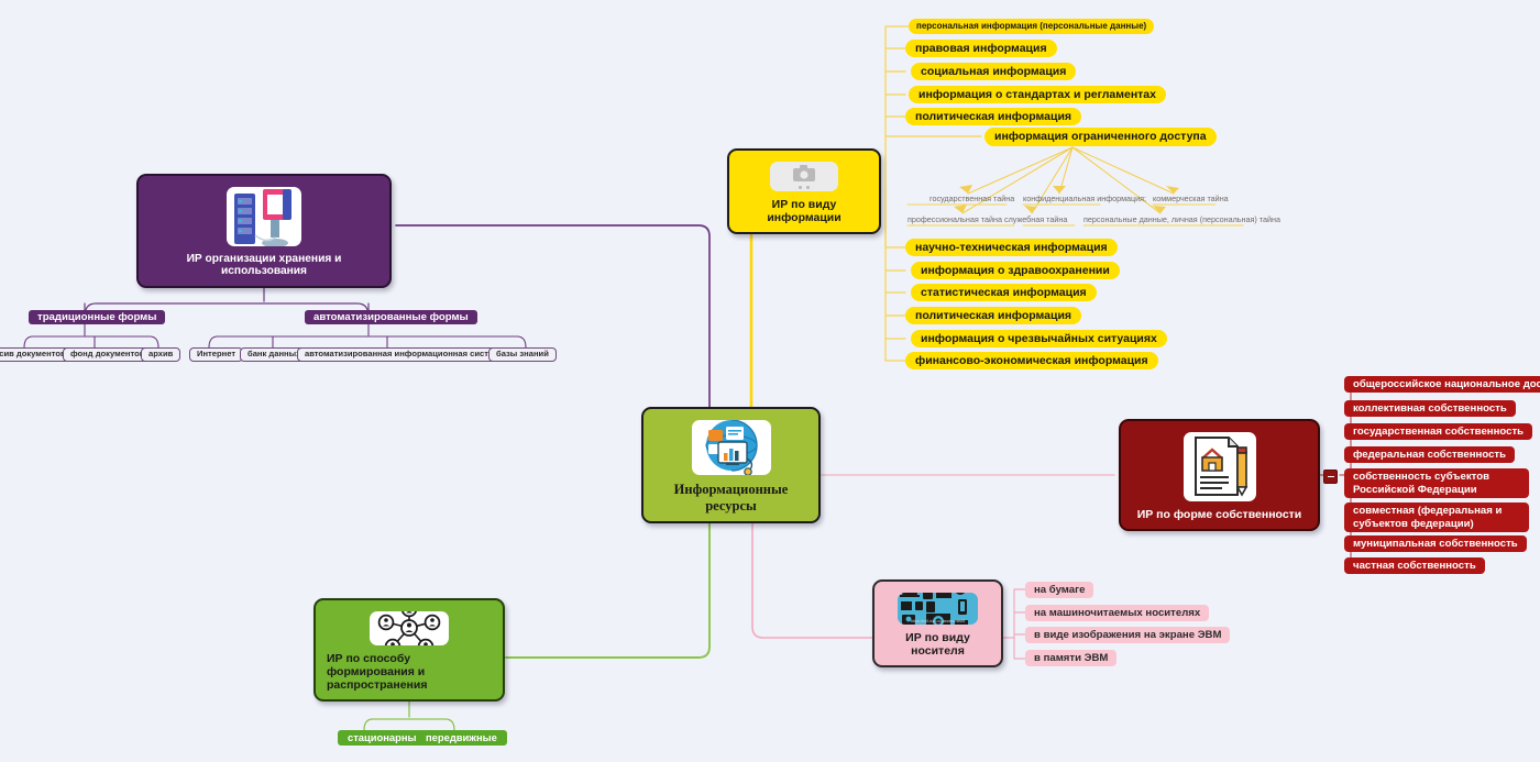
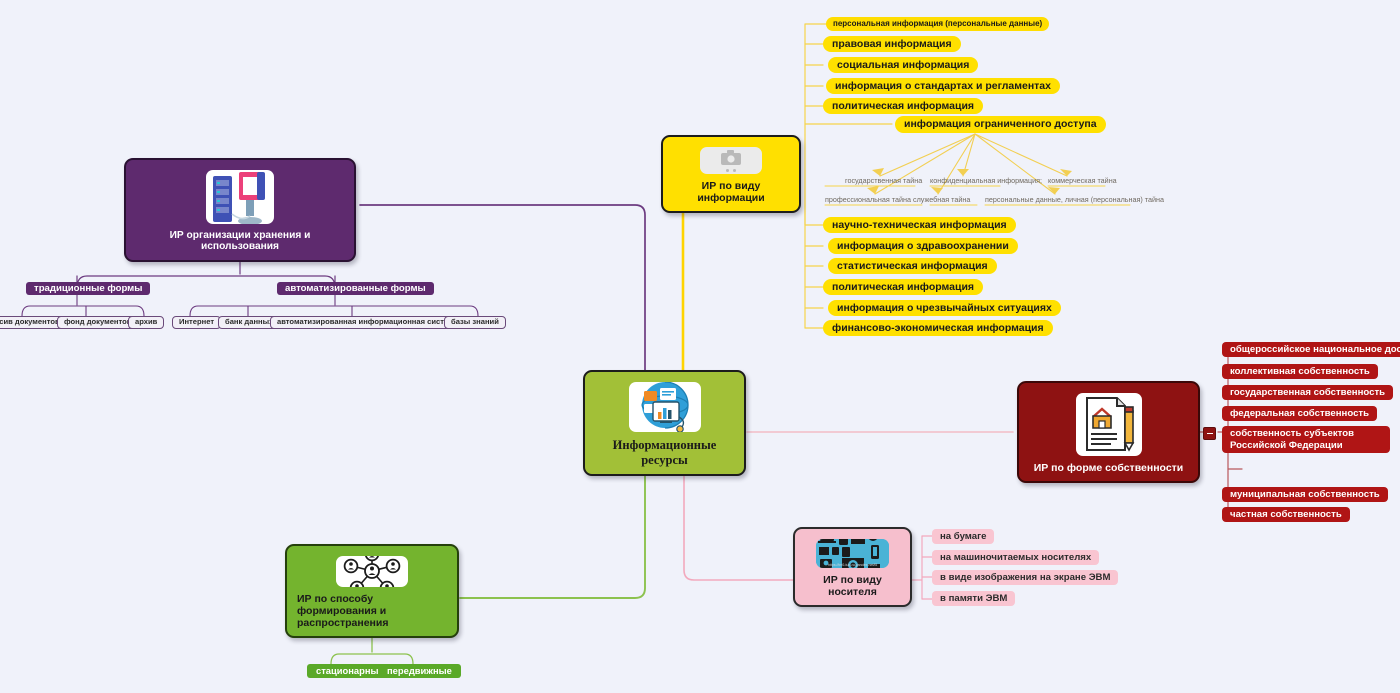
  Информационные ресурсы
  ИР по виду информации
  персональная информация (персональные данные)
  правовая информация
  социальная информация
  информация о стандартах и регламентах
  политическая информация
  информация ограниченного доступа
  государственная тайна
  конфиденциальная информация;
  коммерческая тайна
  профессиональная тайна
  служебная тайна
  персональные данные, личная (персональная) тайна
  научно-техническая информация
  информация о здравоохранении
  статистическая информация
  политическая информация
  информация о чрезвычайных ситуациях
  финансово-экономическая информация
  ИР по форме собственности
  общероссийское национальное дос
  коллективная собственность
  государственная собственность
  федеральная собственность
  собственность субъектов Российской Федерации
- совместная (федеральная и субъектов федерации)
  муниципальная собственность
  частная собственность
  ИР по виду носителя
  на бумаге
  на машиночитаемых носителях
  в виде изображения на экране ЭВМ
  в памяти ЭВМ
  ИР организации хранения и использования
  традиционные формы
  автоматизированные формы
  сив документо
  фонд документо
  архив
  Интернет
  банк данны
  автоматизированная информационная сист
  базы знаний
  ИР по способу формирования и распространения
  стационарны
  передвижные
